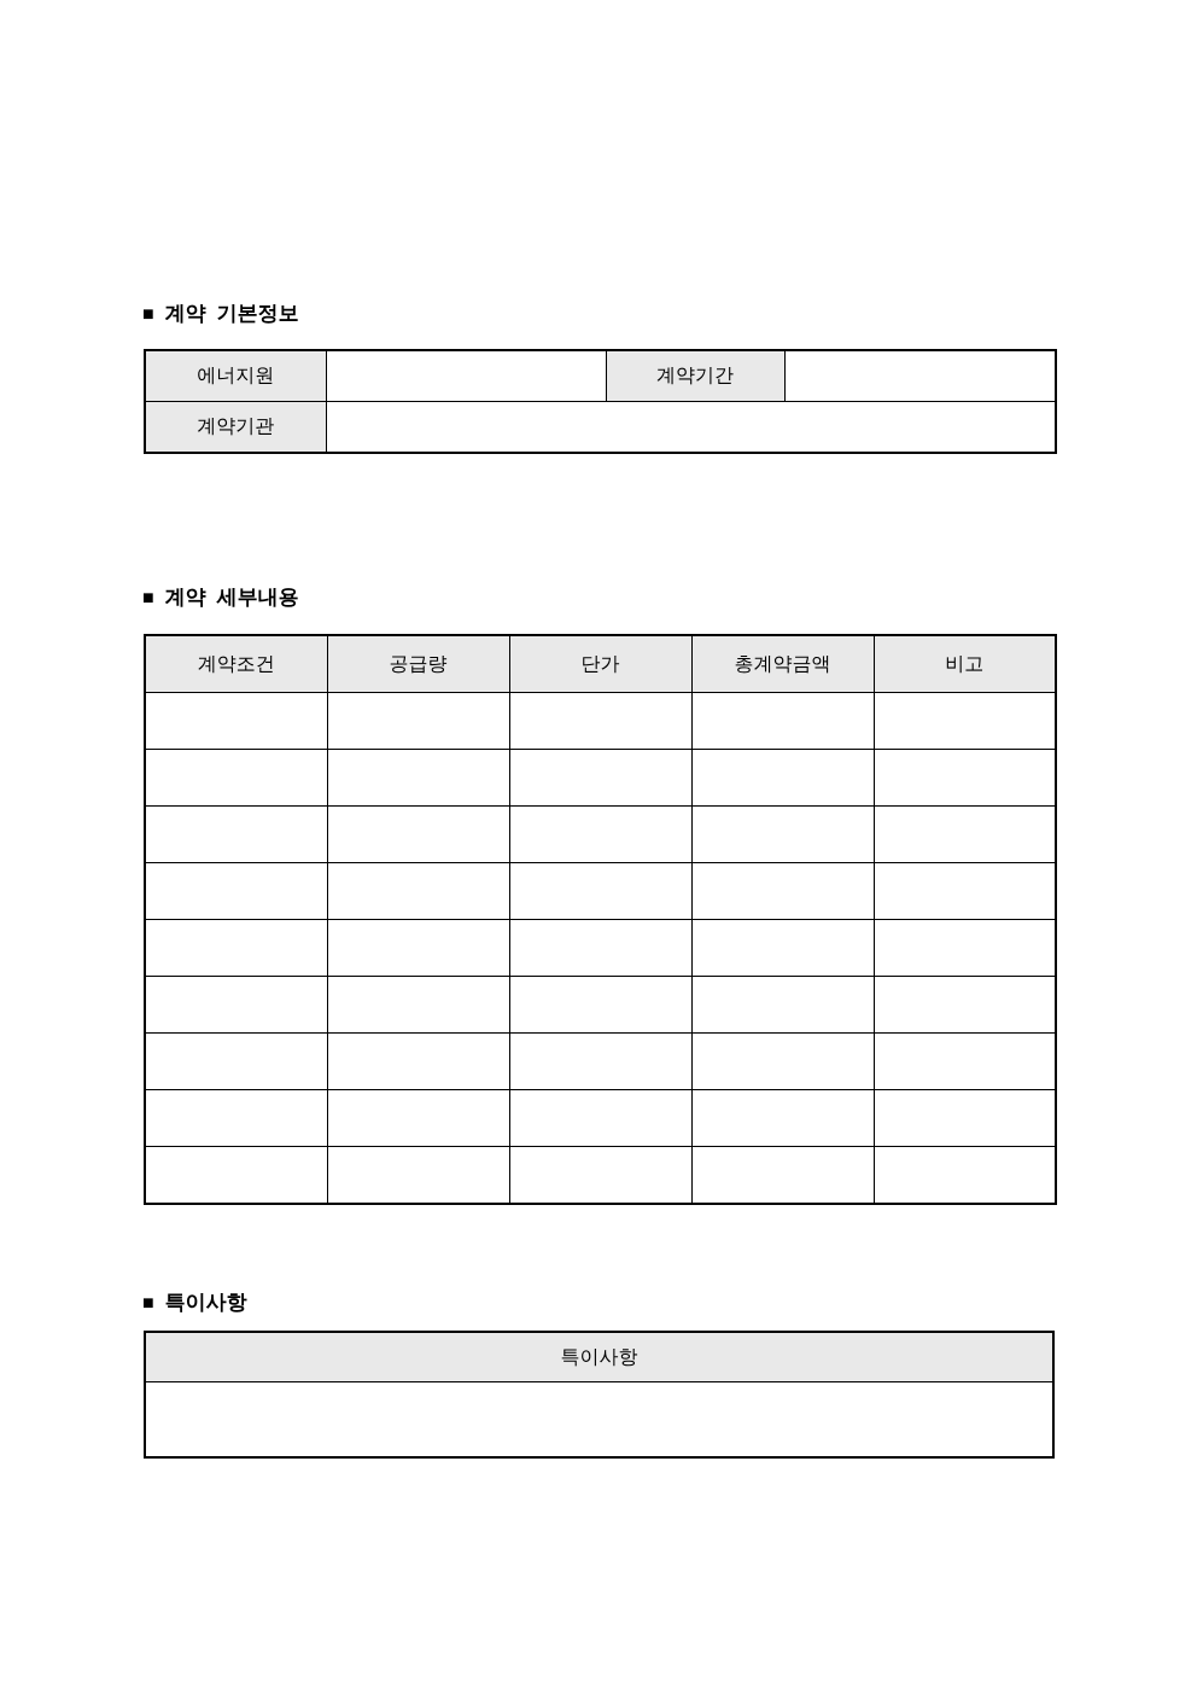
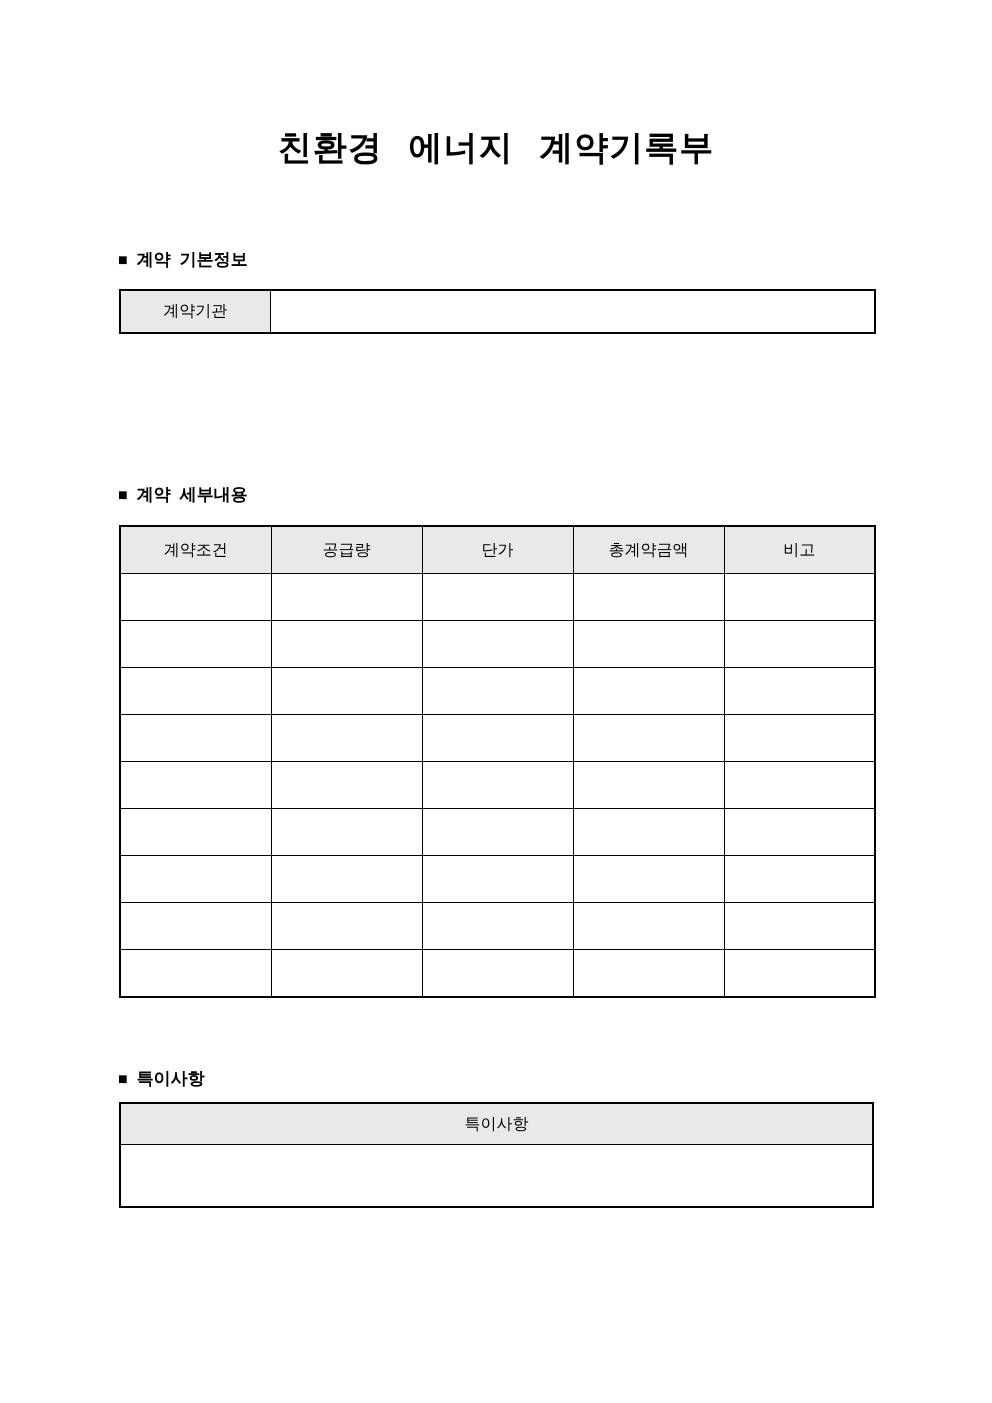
+ 친환경 에너지 계약기록부
  ■
  계약 기본정보
- 에너지원		계약기간
  계약기관
  ■
  계약 세부내용
  계약조건	공급량	단가	총계약금액	비고
  ■
  특이사항
  특이사항
